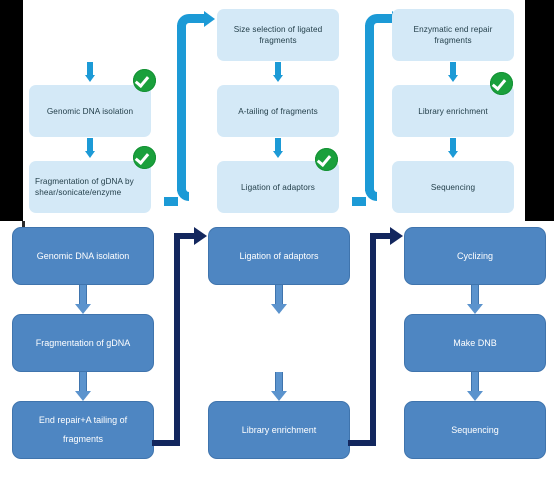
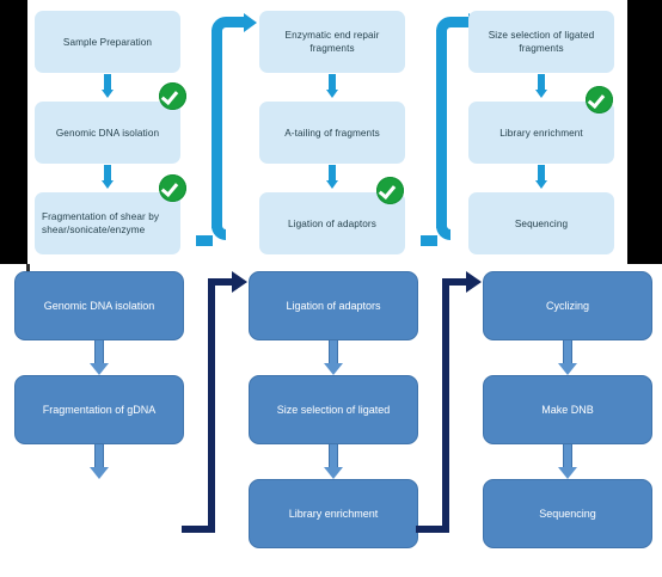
+ Sample Preparation
  Genomic DNA isolation
- Fragmentation of gDNA by shear/sonicate/enzyme
+ Fragmentation of shear by shear/sonicate/enzyme
- Size selection of ligated fragments
+ Enzymatic end repair fragments
  A-tailing of fragments
  Ligation of adaptors
- Enzymatic end repair fragments
+ Size selection of ligated fragments
  Library enrichment
  Sequencing
  Genomic DNA isolation
  Fragmentation of gDNA
- End repair+A tailing of fragments
  Ligation of adaptors
+ Size selection of ligated
  Library enrichment
  Cyclizing
  Make DNB
  Sequencing
